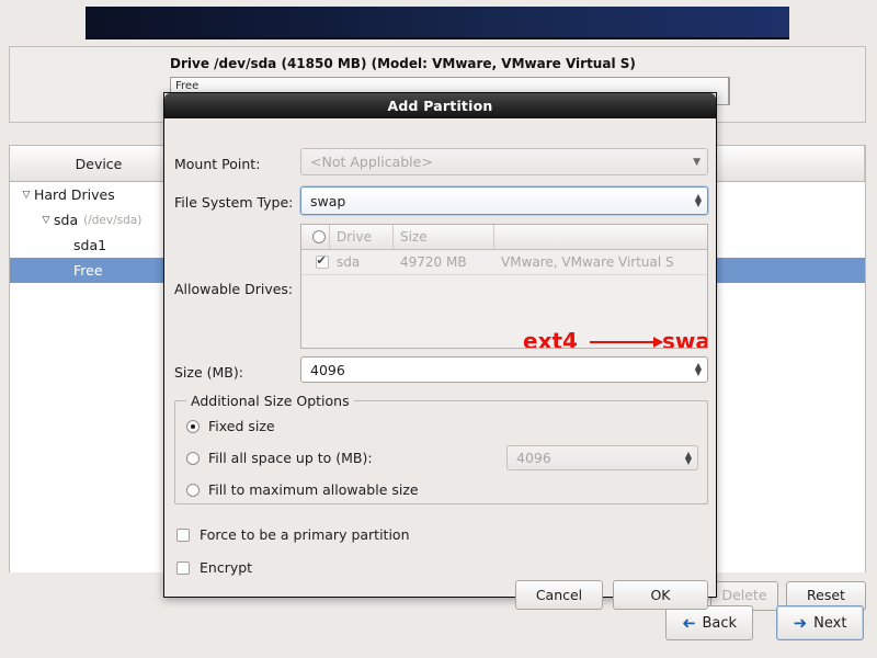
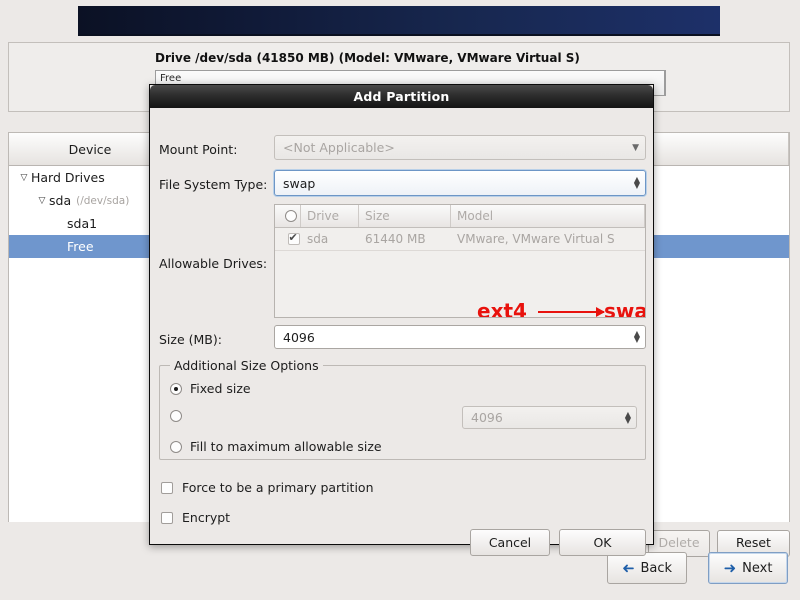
  Drive /dev/sda (41850 MB) (Model: VMware, VMware Virtual S)
  Free
  Device
  ▽
  Hard Drives
  ▽
  sda
  (/dev/sda)
  sda1
  Free
  Delete
  Reset
  Back
  ➜
  Next
  Add Partition
  Mount Point:
  <Not Applicable>
  ▼
  File System Type:
  swap
  ▲
  ▼
  Allowable Drives:
  Drive
  Size
+ Model
  sda
- 49720 MB
+ 61440 MB
  VMware, VMware Virtual S
  ext4
  swa
  Size (MB):
  4096
  ▲
  ▼
  Additional Size Options
  Fixed size
- Fill all space up to (MB):
  4096
  ▲
  ▼
  Fill to maximum allowable size
  Force to be a primary partition
  Encrypt
  Cancel
  OK
